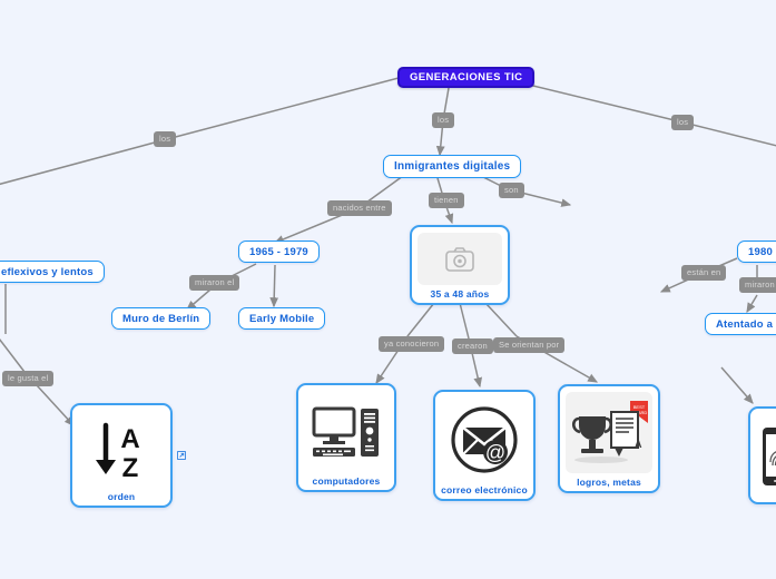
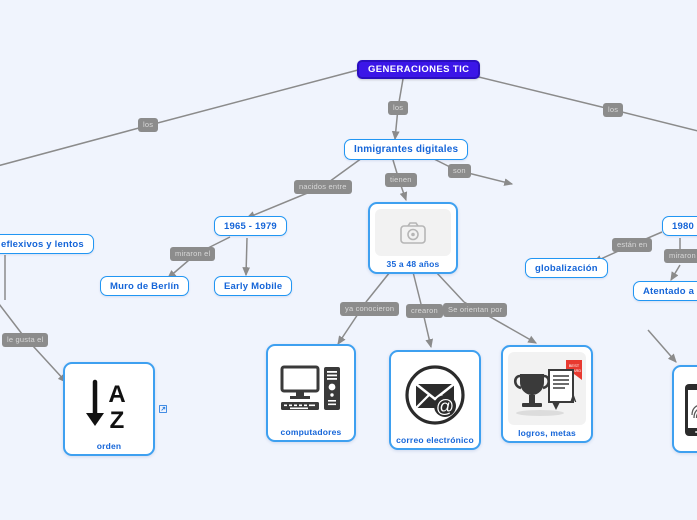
  GENERACIONES TIC
  los
  los
  los
  nacidos entre
  tienen
  son
  miraron el
  miraron
  están en
  le gusta el
  ya conocieron
  crearon
  Se orientan por
  Inmigrantes digitales
  eflexivos y lentos
  1965 - 1979
  1980
  Muro de Berlín
  Early Mobile
+ globalización
  Atentado a
  35 a 48 años
  A
  Z
  orden
  computadores
  @
  correo electrónico
  A
  logros, metas
